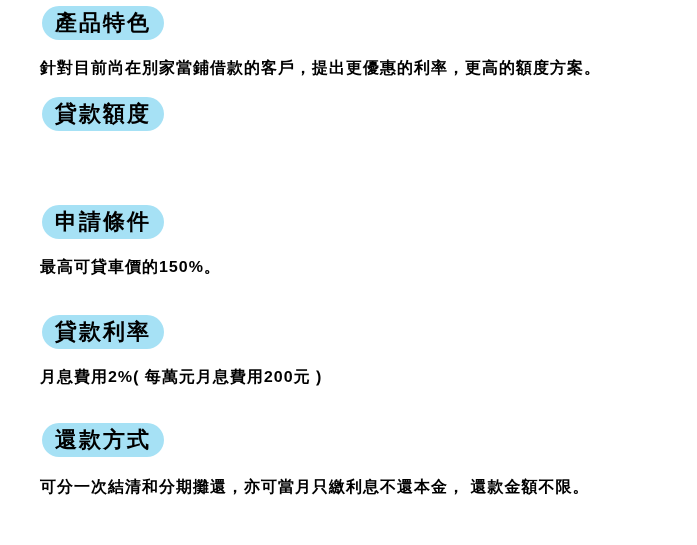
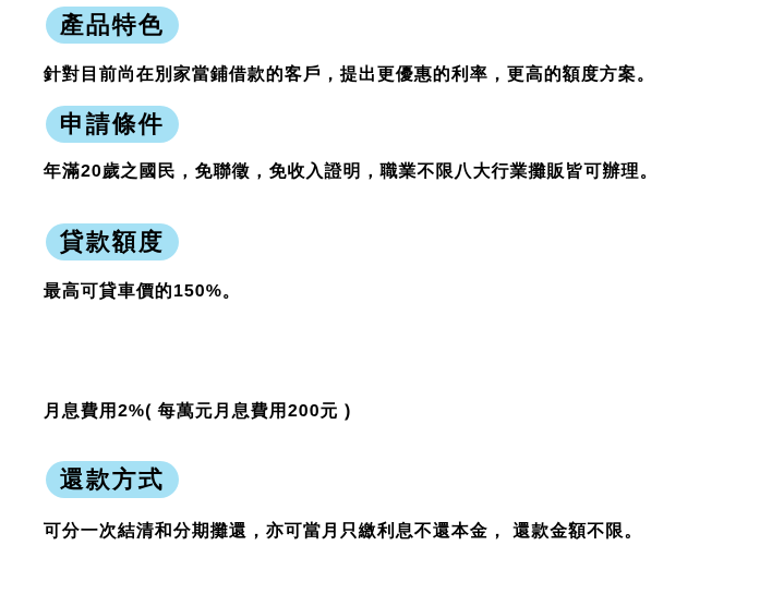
  產品特色
  針對目前尚在別家當鋪借款的客戶，提出更優惠的利率，更高的額度方案。
- 貸款額度
+ 申請條件
+ 年滿20歲之國民，免聯徵，免收入證明，職業不限八大行業攤販皆可辦理。
- 申請條件
+ 貸款額度
  最高可貸車價的150%。
- 貸款利率
  月息費用2%( 每萬元月息費用200元 )
  還款方式
  可分一次結清和分期攤還，亦可當月只繳利息不還本金， 還款金額不限。
